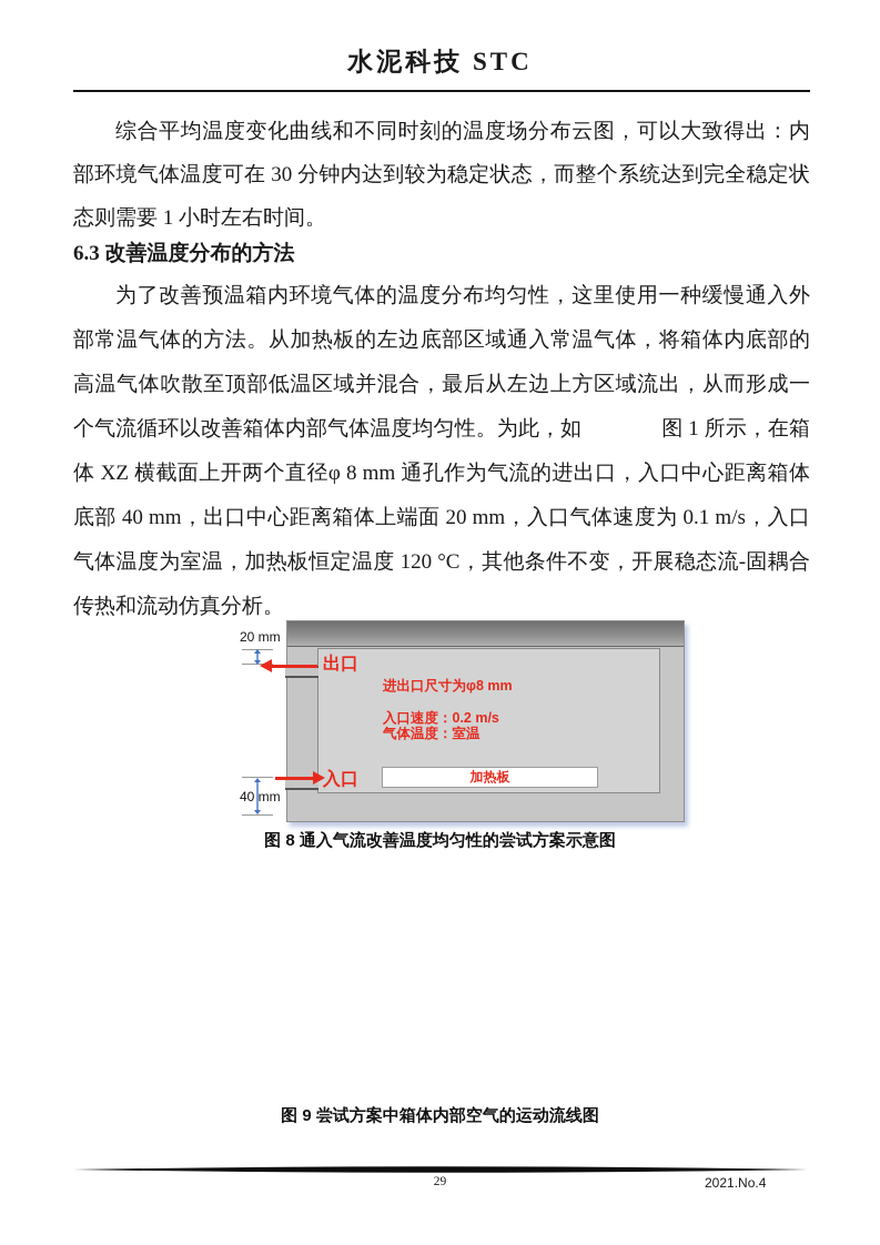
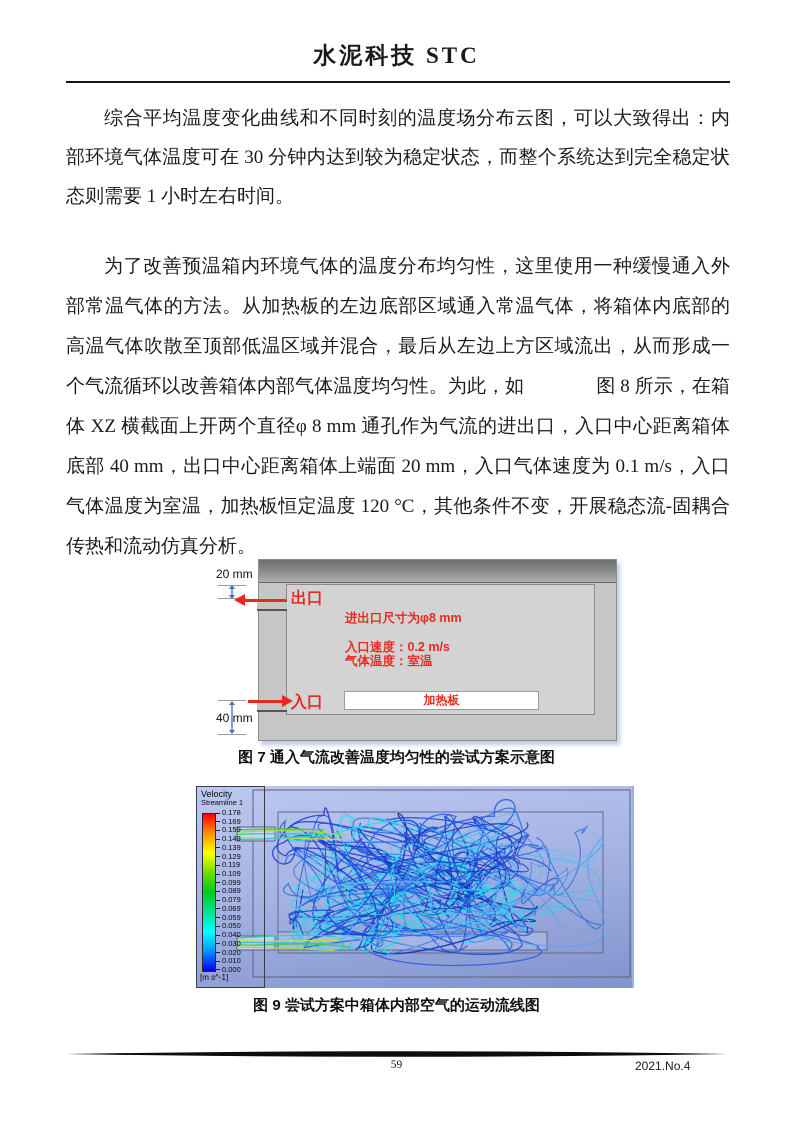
  水泥科技 STC
  综合平均温度变化曲线和不同时刻的温度场分布云图，可以大致得出：内部环境气体温度可在 30 分钟内达到较为稳定状态，而整个系统达到完全稳定状态则需要 1 小时左右时间。
- 6.3 改善温度分布的方法
- 为了改善预温箱内环境气体的温度分布均匀性，这里使用一种缓慢通入外部常温气体的方法。从加热板的左边底部区域通入常温气体，将箱体内底部的高温气体吹散至顶部低温区域并混合，最后从左边上方区域流出，从而形成一个气流循环以改善箱体内部气体温度均匀性。为此，如 图 1 所示，在箱体 XZ 横截面上开两个直径φ 8 mm 通孔作为气流的进出口，入口中心距离箱体底部 40 mm，出口中心距离箱体上端面 20 mm，入口气体速度为 0.1 m/s，入口气体温度为室温，加热板恒定温度 120 °C，其他条件不变，开展稳态流-固耦合传热和流动仿真分析。
+ 为了改善预温箱内环境气体的温度分布均匀性，这里使用一种缓慢通入外部常温气体的方法。从加热板的左边底部区域通入常温气体，将箱体内底部的高温气体吹散至顶部低温区域并混合，最后从左边上方区域流出，从而形成一个气流循环以改善箱体内部气体温度均匀性。为此，如 图 8 所示，在箱体 XZ 横截面上开两个直径φ 8 mm 通孔作为气流的进出口，入口中心距离箱体底部 40 mm，出口中心距离箱体上端面 20 mm，入口气体速度为 0.1 m/s，入口气体温度为室温，加热板恒定温度 120 °C，其他条件不变，开展稳态流-固耦合传热和流动仿真分析。
  20 mm
  40 mm
  出口
  入口
  进出口尺寸为φ8 mm
  入口速度：0.2 m/s
  气体温度：室温
  加热板
- 图 8 通入气流改善温度均匀性的尝试方案示意图
+ 图 7 通入气流改善温度均匀性的尝试方案示意图
+ Velocity
+ Streamline 1
+ 0.178
+ 0.169
+ 0.159
+ 0.149
+ 0.139
+ 0.129
+ 0.119
+ 0.109
+ 0.099
+ 0.089
+ 0.079
+ 0.069
+ 0.059
+ 0.050
+ 0.040
+ 0.030
+ 0.020
+ 0.010
+ 0.000
+ [m s^-1]
  图 9 尝试方案中箱体内部空气的运动流线图
- 29
+ 59
  2021.No.4
